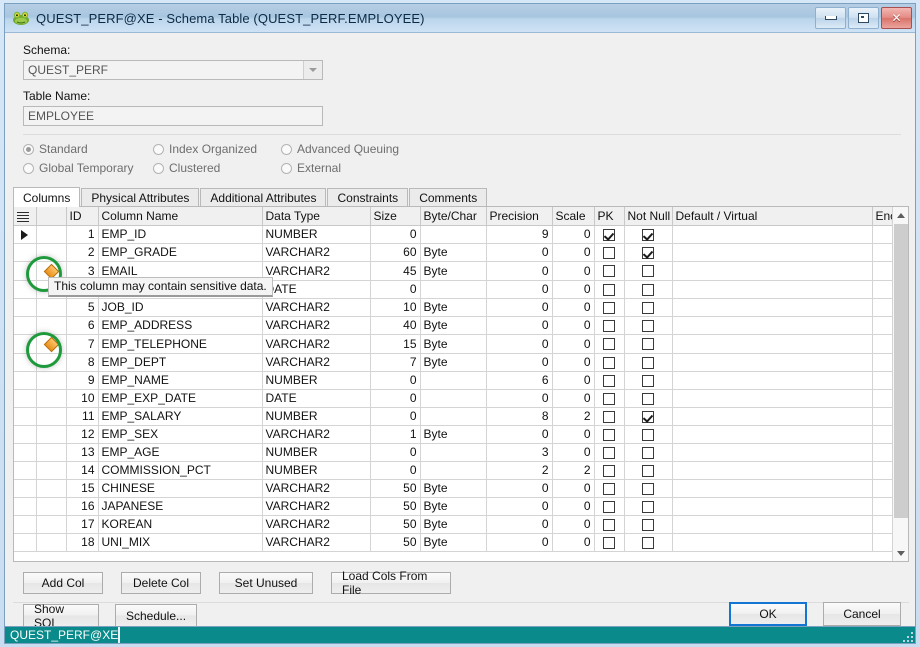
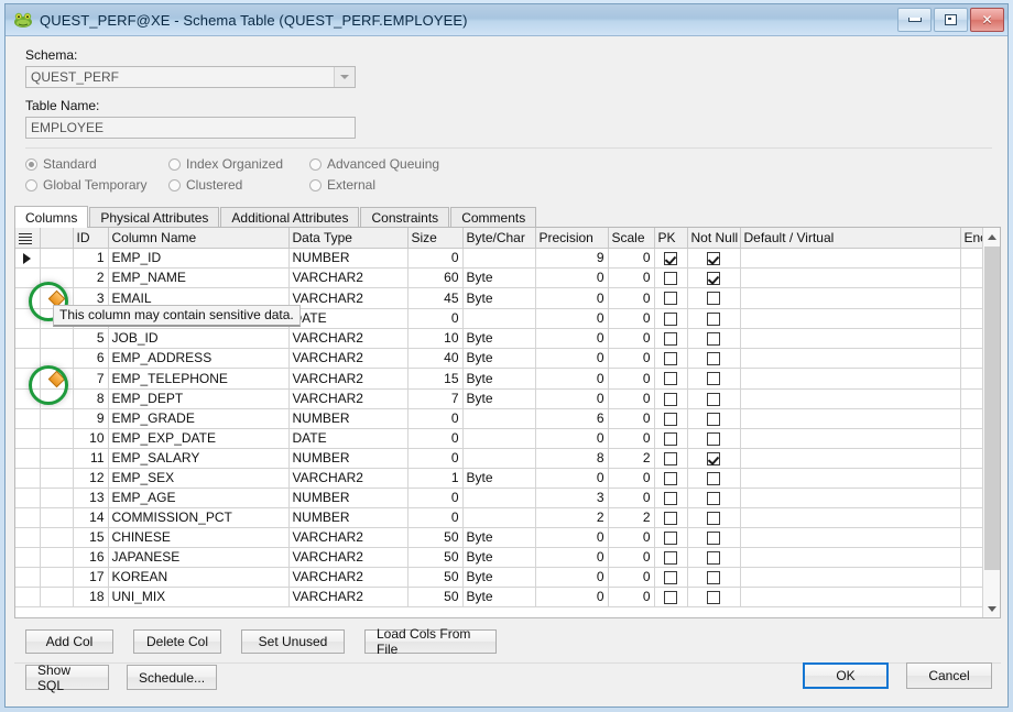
  QUEST_PERF@XE - Schema Table (QUEST_PERF.EMPLOYEE)
  ✕
  Schema:
  QUEST_PERF
  Table Name:
  EMPLOYEE
  Standard
  Index Organized
  Advanced Queuing
  Global Temporary
  Clustered
  External
  Columns
  Physical Attributes
  Additional Attributes
  Constraints
  Comments
  		ID	Column Name	Data Type	Size	Byte/Char	Precision	Scale	PK	Not Null	Default / Virtual	En
  		1	EMP_ID	NUMBER	0		9	0
- 		2	EMP_GRADE	VARCHAR2	60	Byte	0	0
+ 		2	EMP_NAME	VARCHAR2	60	Byte	0	0
  		3	EMAIL	VARCHAR2	45	Byte	0	0
  				ATE	0		0	0
  		5	JOB_ID	VARCHAR2	10	Byte	0	0
  		6	EMP_ADDRESS	VARCHAR2	40	Byte	0	0
  		7	EMP_TELEPHONE	VARCHAR2	15	Byte	0	0
  		8	EMP_DEPT	VARCHAR2	7	Byte	0	0
- 		9	EMP_NAME	NUMBER	0		6	0
+ 		9	EMP_GRADE	NUMBER	0		6	0
  		10	EMP_EXP_DATE	DATE	0		0	0
  		11	EMP_SALARY	NUMBER	0		8	2
  		12	EMP_SEX	VARCHAR2	1	Byte	0	0
  		13	EMP_AGE	NUMBER	0		3	0
  		14	COMMISSION_PCT	NUMBER	0		2	2
  		15	CHINESE	VARCHAR2	50	Byte	0	0
  		16	JAPANESE	VARCHAR2	50	Byte	0	0
  		17	KOREAN	VARCHAR2	50	Byte	0	0
  		18	UNI_MIX	VARCHAR2	50	Byte	0	0
  This column may contain sensitive data.
  Add Col
  Delete Col
  Set Unused
  Load Cols From File
  Show SQL
  Schedule...
  OK
  Cancel
- QUEST_PERF@XE
